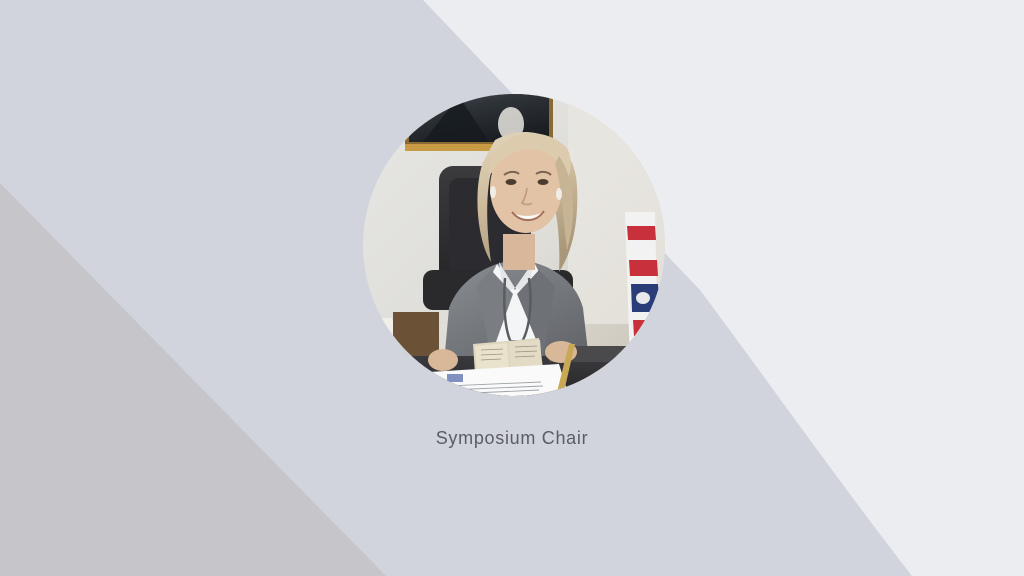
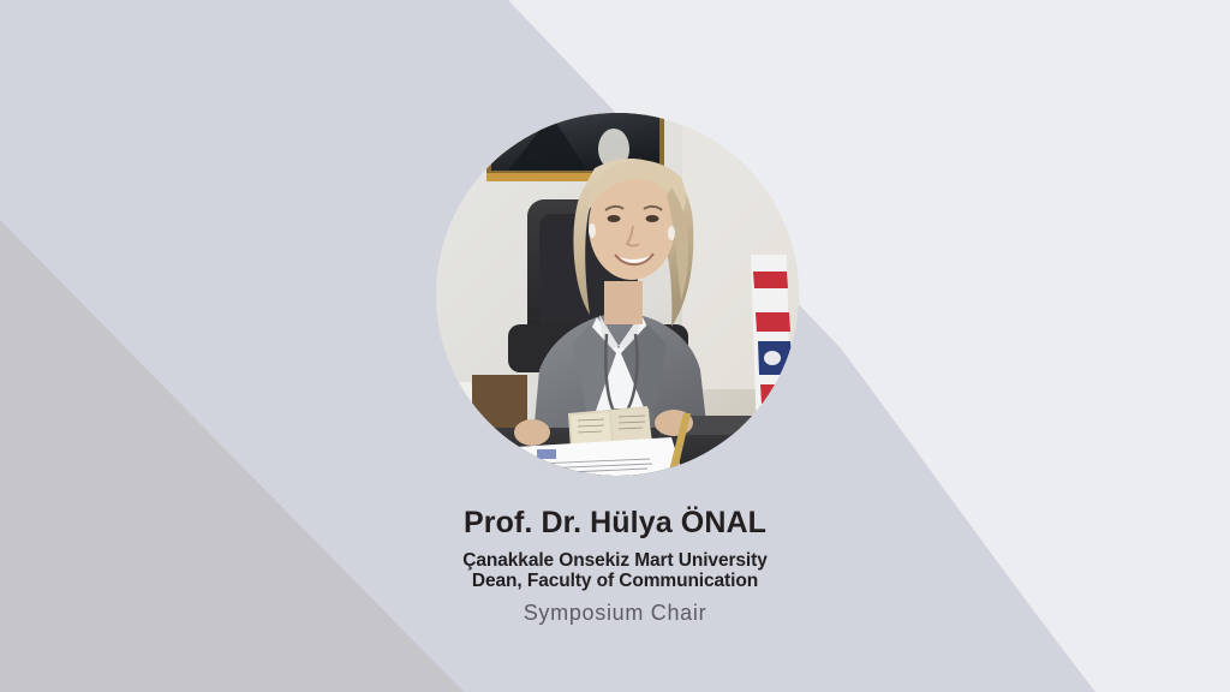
+ Prof. Dr. Hülya ÖNAL
+ Çanakkale Onsekiz Mart University
+ Dean, Faculty of Communication
  Symposium Chair
